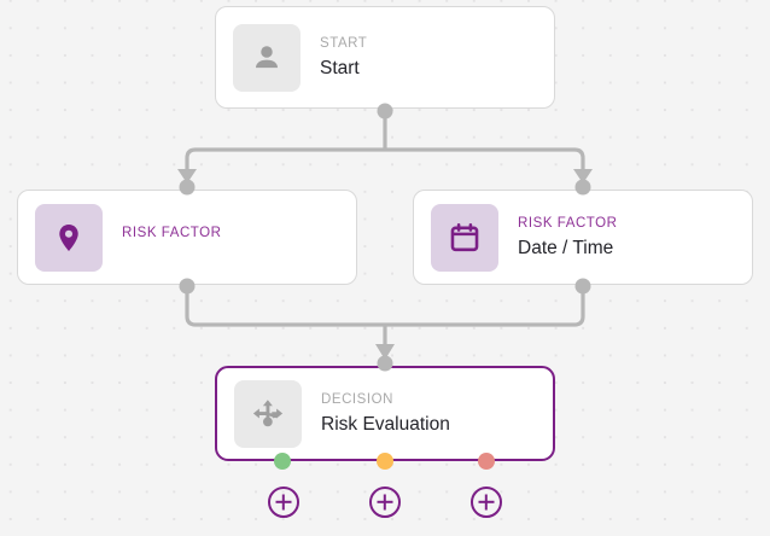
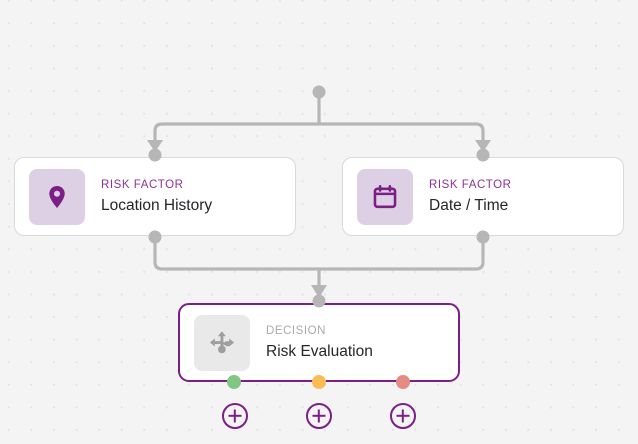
- START
- Start
  RISK FACTOR
+ Location History
  RISK FACTOR
  Date / Time
  DECISION
  Risk Evaluation
